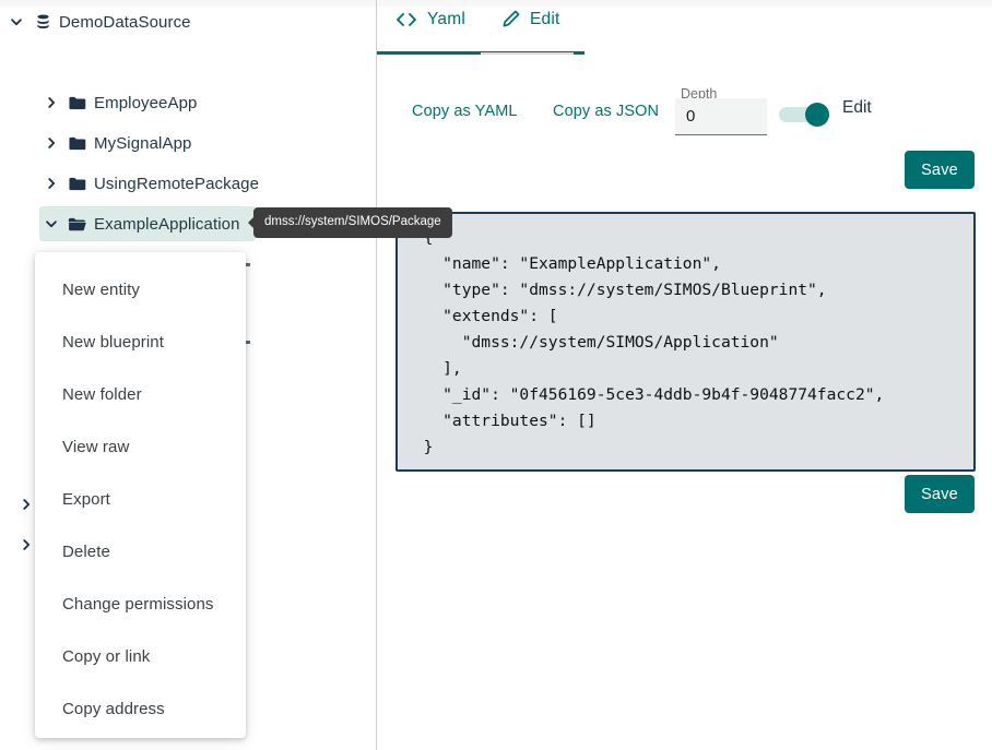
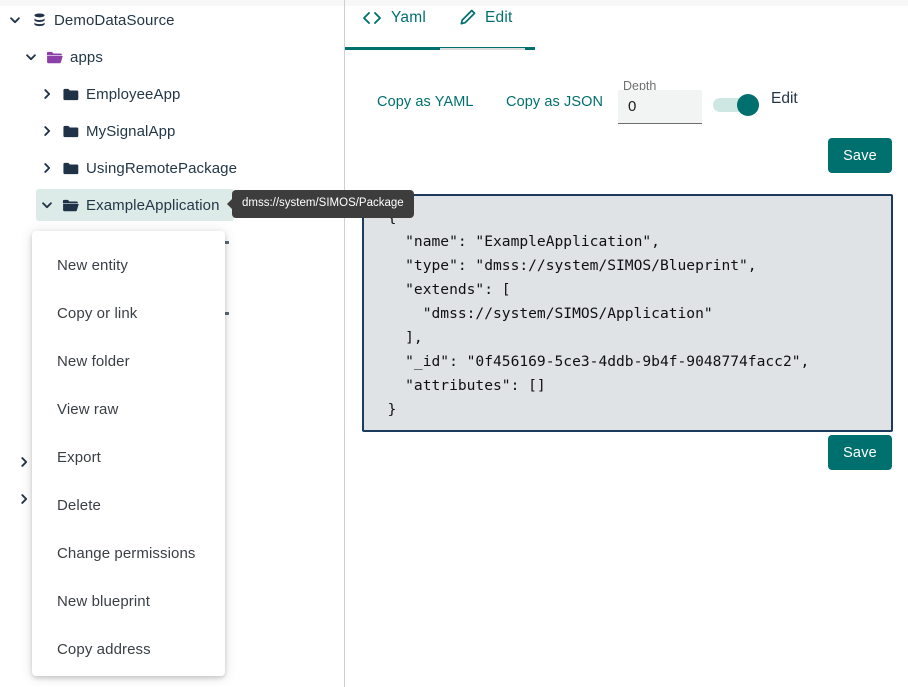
  DemoDataSource
+ apps
  EmployeeApp
  MySignalApp
  UsingRemotePackage
  ExampleApplication
  dmss://system/SIMOS/Package
  New entity
- New blueprint
+ Copy or link
  New folder
  View raw
  Export
  Delete
  Change permissions
- Copy or link
+ New blueprint
  Copy address
  Yaml
  Edit
  Copy as YAML
  Copy as JSON
  Depth
  0
  Edit
  Save
  {
  "name": "ExampleApplication",
  "type": "dmss://system/SIMOS/Blueprint",
  "extends": [
  "dmss://system/SIMOS/Application"
  ],
  "_id": "0f456169-5ce3-4ddb-9b4f-9048774facc2",
  "attributes": []
  }
  Save
